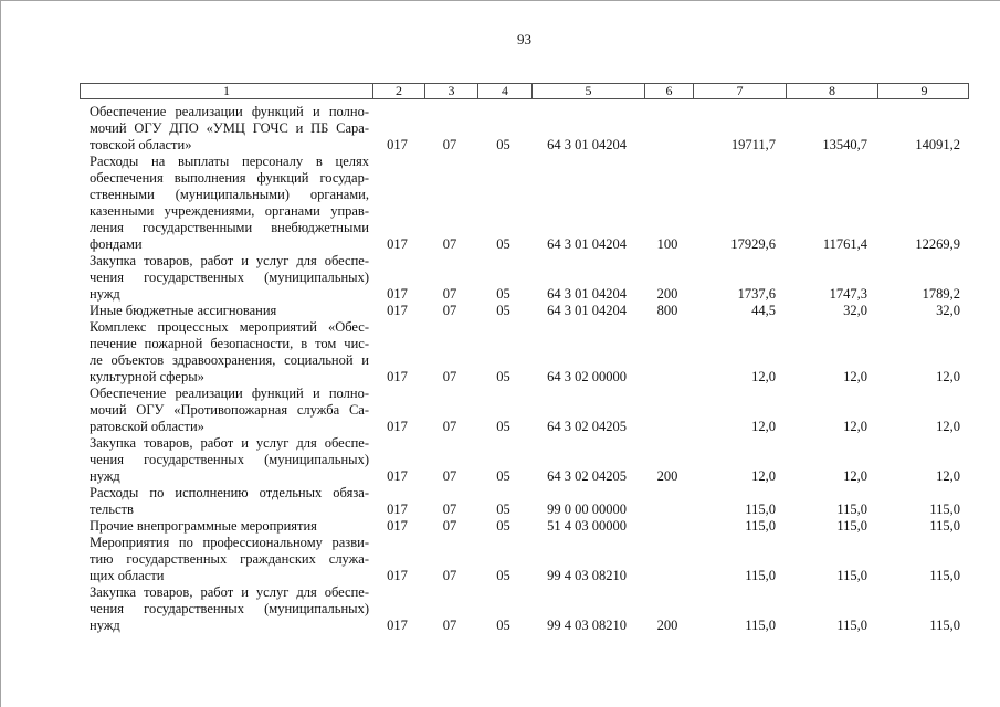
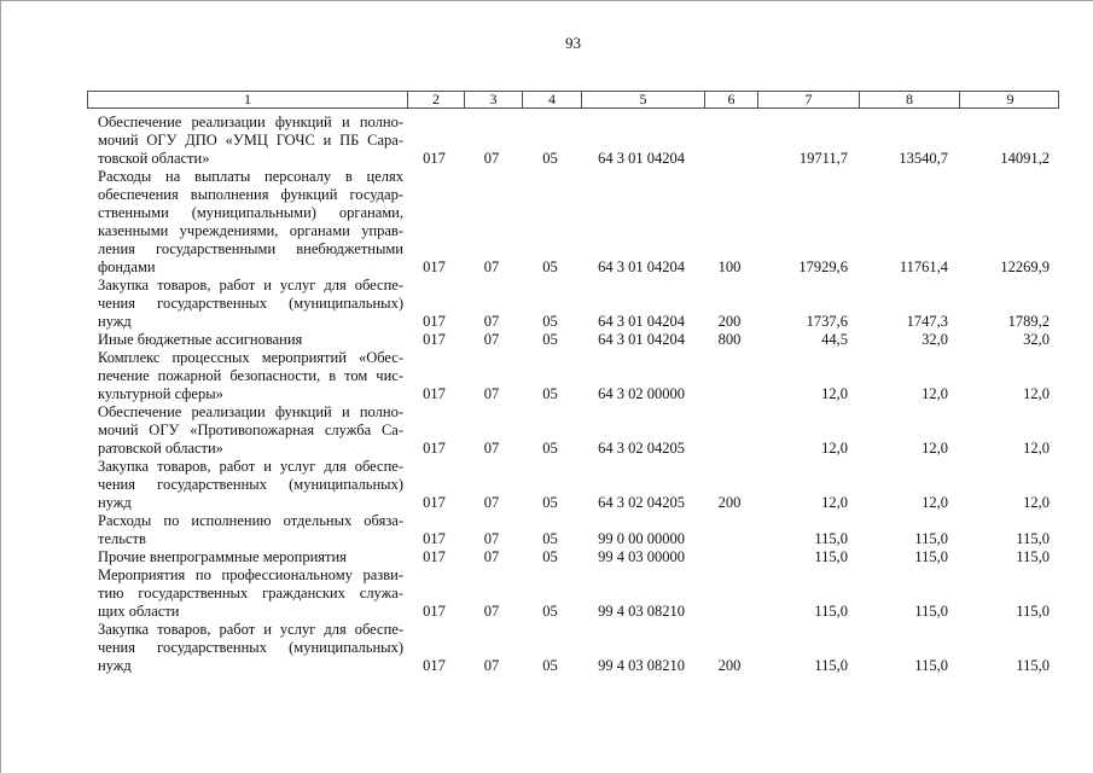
  93
  1
  2
  3
  4
  5
  6
  7
  8
  9
  Обеспечение реализации функций и полно-
  мочий ОГУ ДПО «УМЦ ГОЧС и ПБ Сара-
  товской области»
  017
  07
  05
  64 3 01 04204
  19711,7
  13540,7
  14091,2
  Расходы на выплаты персоналу в целях
  обеспечения выполнения функций государ-
  ственными (муниципальными) органами,
  казенными учреждениями, органами управ-
  ления государственными внебюджетными
  фондами
  017
  07
  05
  64 3 01 04204
  100
  17929,6
  11761,4
  12269,9
  Закупка товаров, работ и услуг для обеспе-
  чения государственных (муниципальных)
  нужд
  017
  07
  05
  64 3 01 04204
  200
  1737,6
  1747,3
  1789,2
  Иные бюджетные ассигнования
  017
  07
  05
  64 3 01 04204
  800
  44,5
  32,0
  32,0
  Комплекс процессных мероприятий «Обес-
  печение пожарной безопасности, в том чис-
- ле объектов здравоохранения, социальной и
  культурной сферы»
  017
  07
  05
  64 3 02 00000
  12,0
  12,0
  12,0
  Обеспечение реализации функций и полно-
  мочий ОГУ «Противопожарная служба Са-
  ратовской области»
  017
  07
  05
  64 3 02 04205
  12,0
  12,0
  12,0
  Закупка товаров, работ и услуг для обеспе-
  чения государственных (муниципальных)
  нужд
  017
  07
  05
  64 3 02 04205
  200
  12,0
  12,0
  12,0
  Расходы по исполнению отдельных обяза-
  тельств
  017
  07
  05
  99 0 00 00000
  115,0
  115,0
  115,0
  Прочие внепрограммные мероприятия
  017
  07
  05
- 51 4 03 00000
+ 99 4 03 00000
  115,0
  115,0
  115,0
  Мероприятия по профессиональному разви-
  тию государственных гражданских служа-
  щих области
  017
  07
  05
  99 4 03 08210
  115,0
  115,0
  115,0
  Закупка товаров, работ и услуг для обеспе-
  чения государственных (муниципальных)
  нужд
  017
  07
  05
  99 4 03 08210
  200
  115,0
  115,0
  115,0
